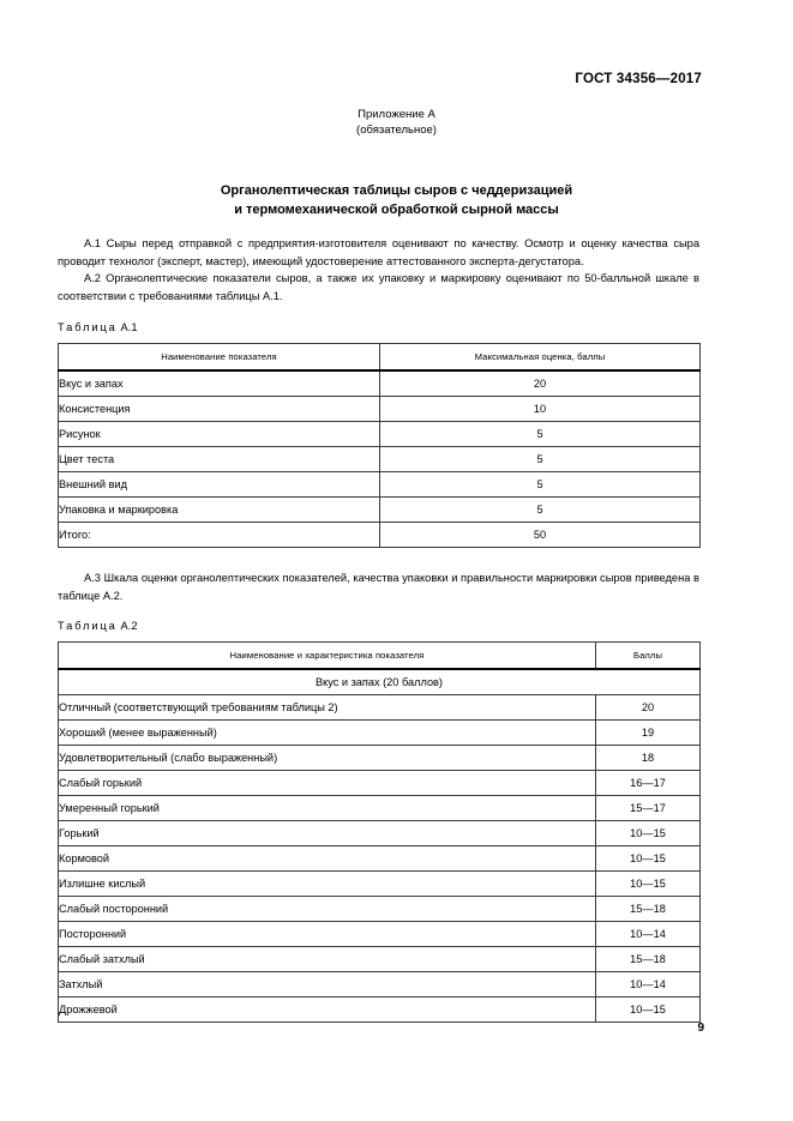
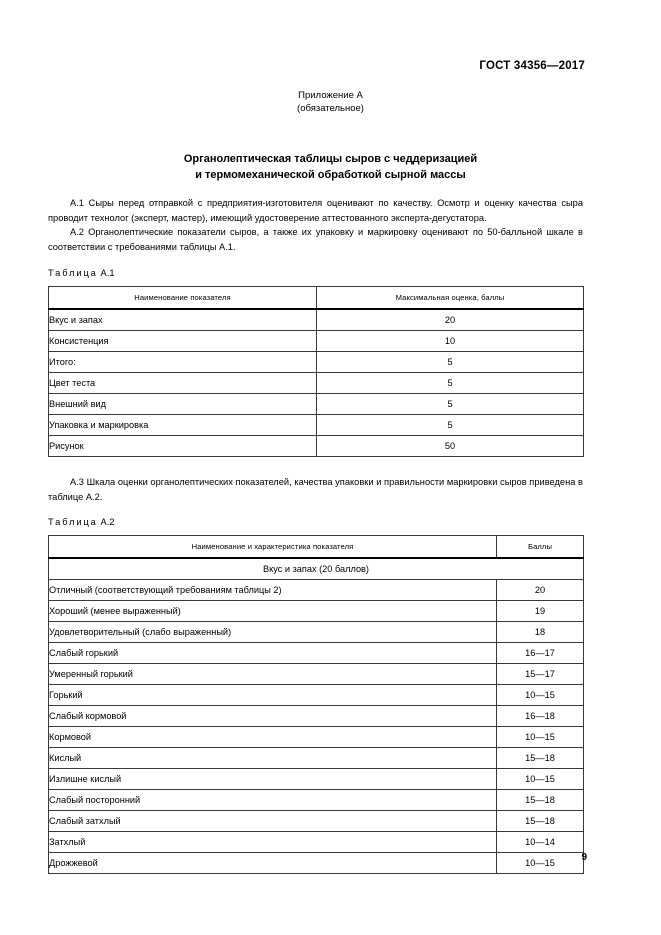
  ГОСТ 34356—2017
  Приложение А
  (обязательное)
  Органолептическая таблицы сыров с чеддеризацией
  и термомеханической обработкой сырной массы
  А.1 Сыры перед отправкой с предприятия-изготовителя оценивают по качеству. Осмотр и оценку качества сыра проводит технолог (эксперт, мастер), имеющий удостоверение аттестованного эксперта-дегустатора.
  А.2 Органолептические показатели сыров, а также их упаковку и маркировку оценивают по 50-балльной шкале в соответствии с требованиями таблицы А.1.
  Таблица А.1
  Наименование показателя	Максимальная оценка, баллы
  Вкус и запах	20
  Консистенция	10
- Рисунок	5
+ Итого:	5
  Цвет теста	5
  Внешний вид	5
  Упаковка и маркировка	5
- Итого:	50
+ Рисунок	50
  А.3 Шкала оценки органолептических показателей, качества упаковки и правильности маркировки сыров приведена в таблице А.2.
  Таблица А.2
  Наименование и характеристика показателя	Баллы
  Вкус и запах (20 баллов)
  Отличный (соответствующий требованиям таблицы 2)	20
  Хороший (менее выраженный)	19
  Удовлетворительный (слабо выраженный)	18
  Слабый горький	16—17
  Умеренный горький	15—17
  Горький	10—15
+ Слабый кормовой	16—18
  Кормовой	10—15
+ Кислый	15—18
  Излишне кислый	10—15
  Слабый посторонний	15—18
- Посторонний	10—14
  Слабый затхлый	15—18
  Затхлый	10—14
  Дрожжевой	10—15
  9
